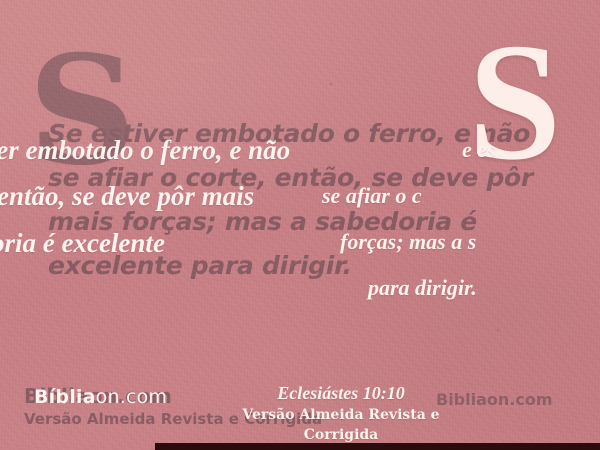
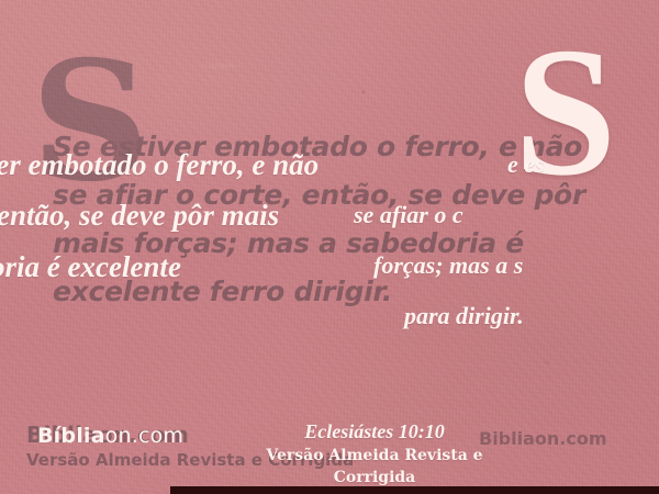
  S
- Se estiver embotado o ferro, e não se afiar o corte, então, se deve pôr mais forças; mas a sabedoria é excelente para dirigir.
+ Se estiver embotado o ferro, e não se afiar o corte, então, se deve pôr mais forças; mas a sabedoria é excelente ferro dirigir.
  Bibliaon.com
  Versão Almeida Revista e Corrigida
  Bibliaon.com
  S
  er embotado o ferro, e não
  então, se deve pôr mais
  e es
  se afiar o c
  forças; mas a s
  para dirigir.
  Bíbliaon.com
  Eclesiástes 10:10
  Versão Almeida Revista e Corrigida
